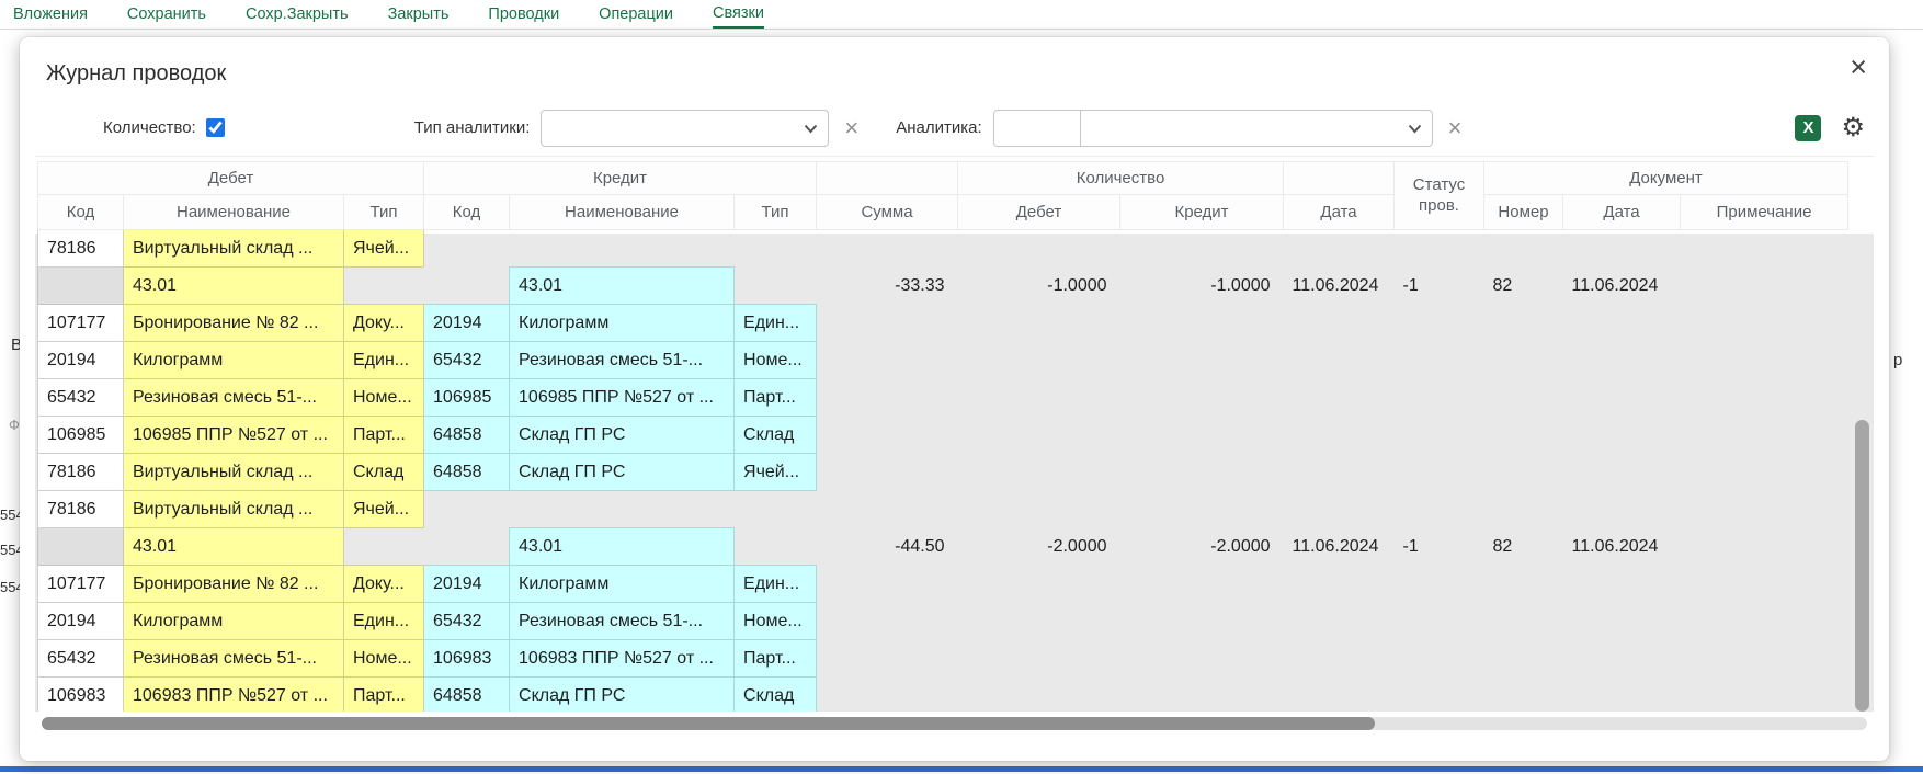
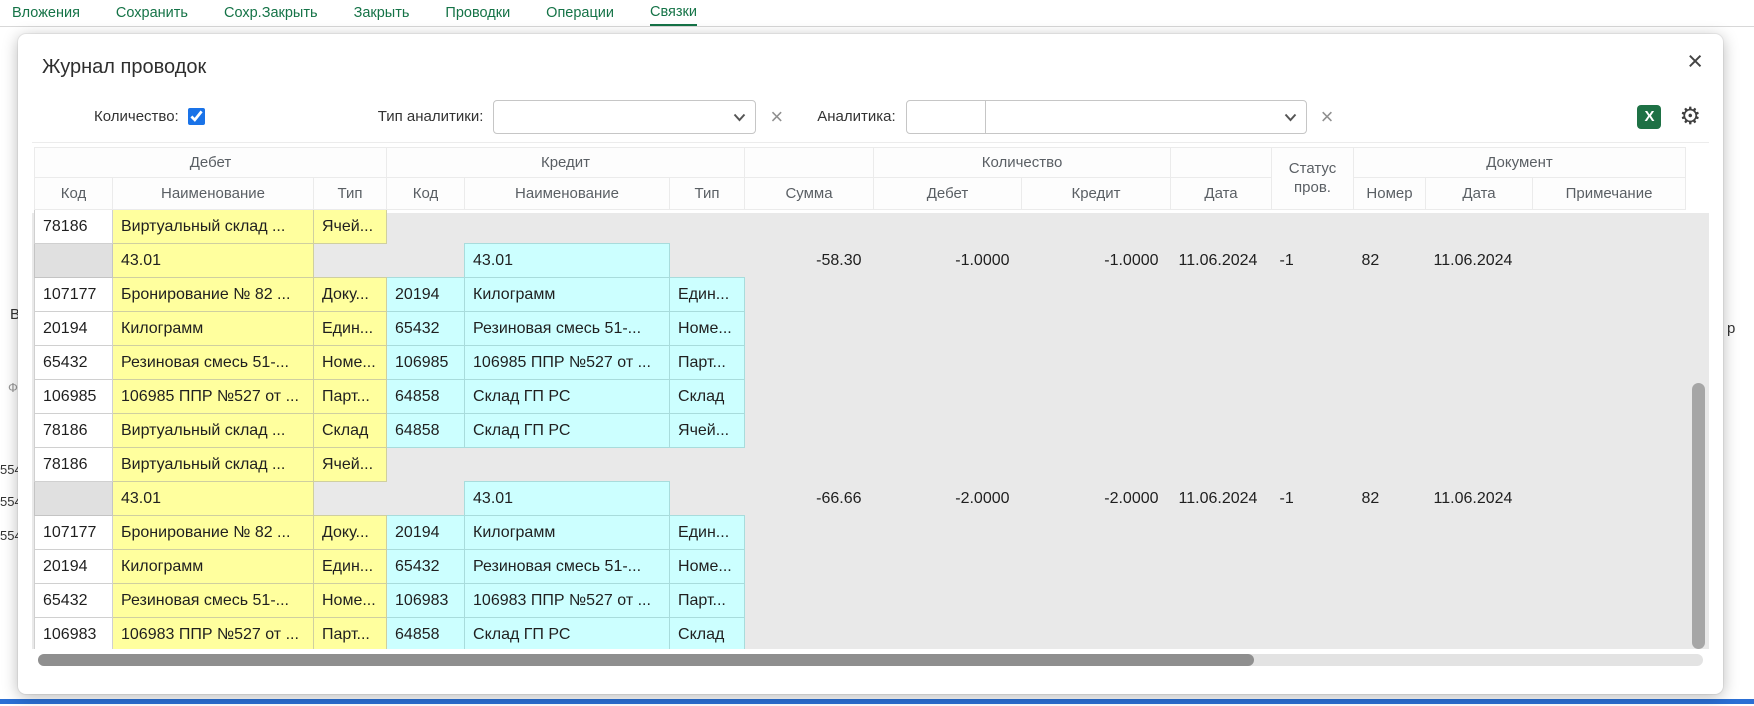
  Вложения
  Сохранить
  Сохр.Закрыть
  Закрыть
  Проводки
  Операции
  Связки
  В
  Ф
  р
  Журнал проводок
  ×
  Количество:
  Тип аналитики:
  ×
  Аналитика:
  ×
  X
  ⚙
  Дебет	Кредит		Количество		Статус пров.	Документ
  Код	Наименование	Тип	Код	Наименование	Тип	Сумма	Дебет	Кредит	Дата	Номер	Дата	Примечание
  78186	Виртуальный склад ...	Ячей...
- 	43.01			43.01		-33.33	-1.0000	-1.0000	11.06.2024	-1	82	11.06.2024
+ 	43.01			43.01		-58.30	-1.0000	-1.0000	11.06.2024	-1	82	11.06.2024
  107177	Бронирование № 82 ...	Доку...	20194	Килограмм	Един...
  20194	Килограмм	Един...	65432	Резиновая смесь 51-...	Номе...
  65432	Резиновая смесь 51-...	Номе...	106985	106985 ППР №527 от ...	Парт...
  106985	106985 ППР №527 от ...	Парт...	64858	Склад ГП РС	Склад
  78186	Виртуальный склад ...	Склад	64858	Склад ГП РС	Ячей...
  78186	Виртуальный склад ...	Ячей...
- 	43.01			43.01		-44.50	-2.0000	-2.0000	11.06.2024	-1	82	11.06.2024
+ 	43.01			43.01		-66.66	-2.0000	-2.0000	11.06.2024	-1	82	11.06.2024
  107177	Бронирование № 82 ...	Доку...	20194	Килограмм	Един...
  20194	Килограмм	Един...	65432	Резиновая смесь 51-...	Номе...
  65432	Резиновая смесь 51-...	Номе...	106983	106983 ППР №527 от ...	Парт...
  106983	106983 ППР №527 от ...	Парт...	64858	Склад ГП РС	Склад
